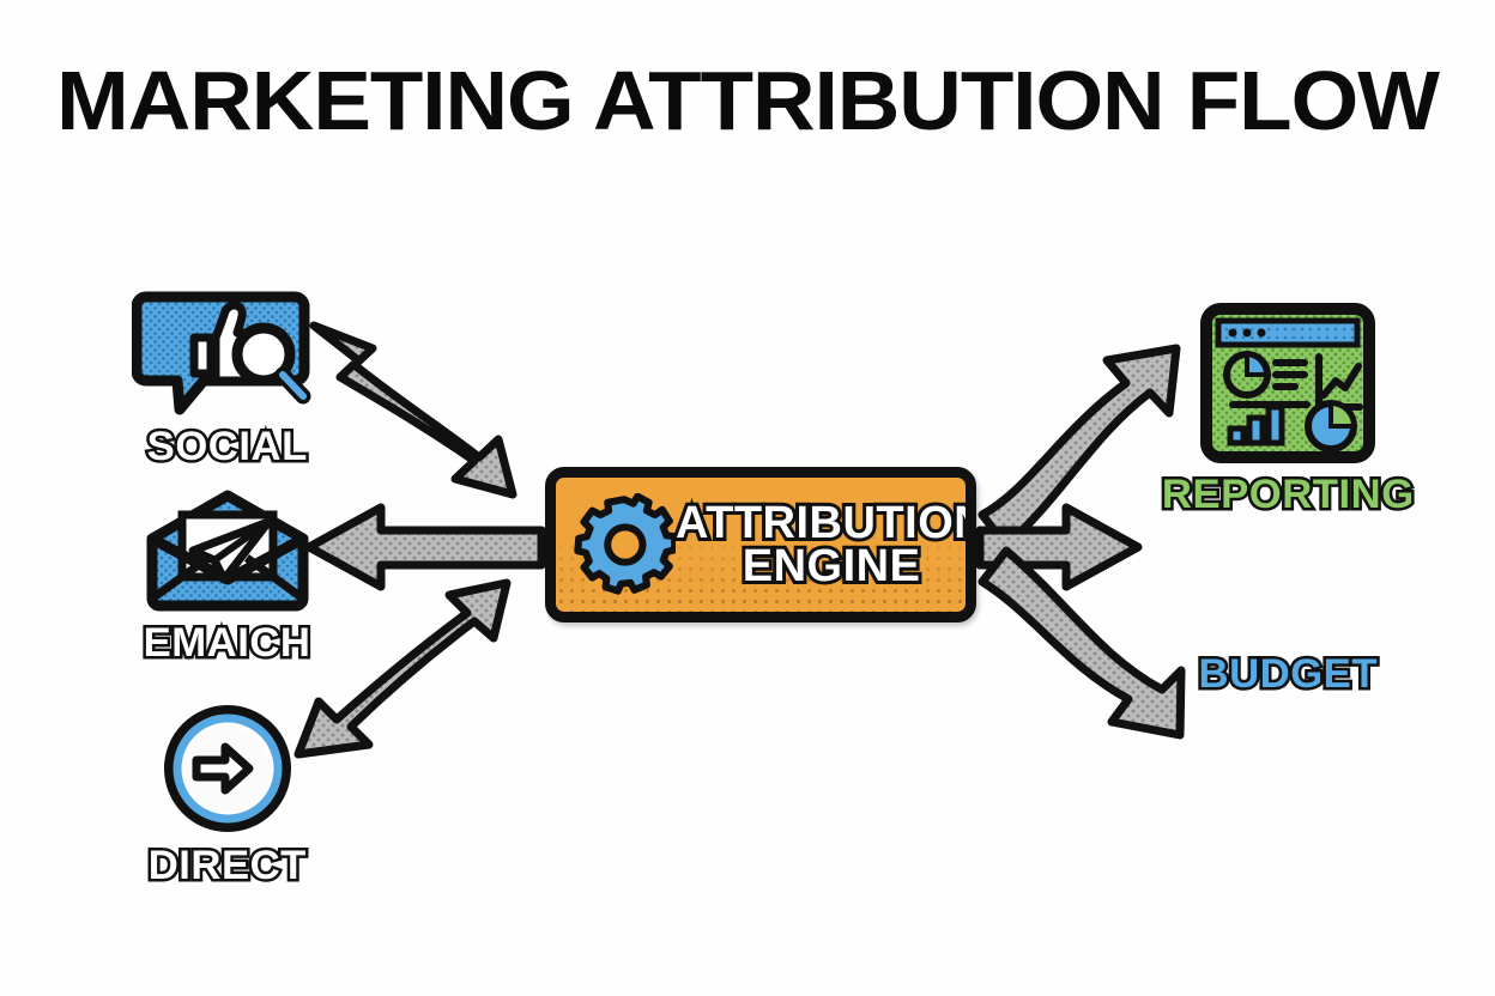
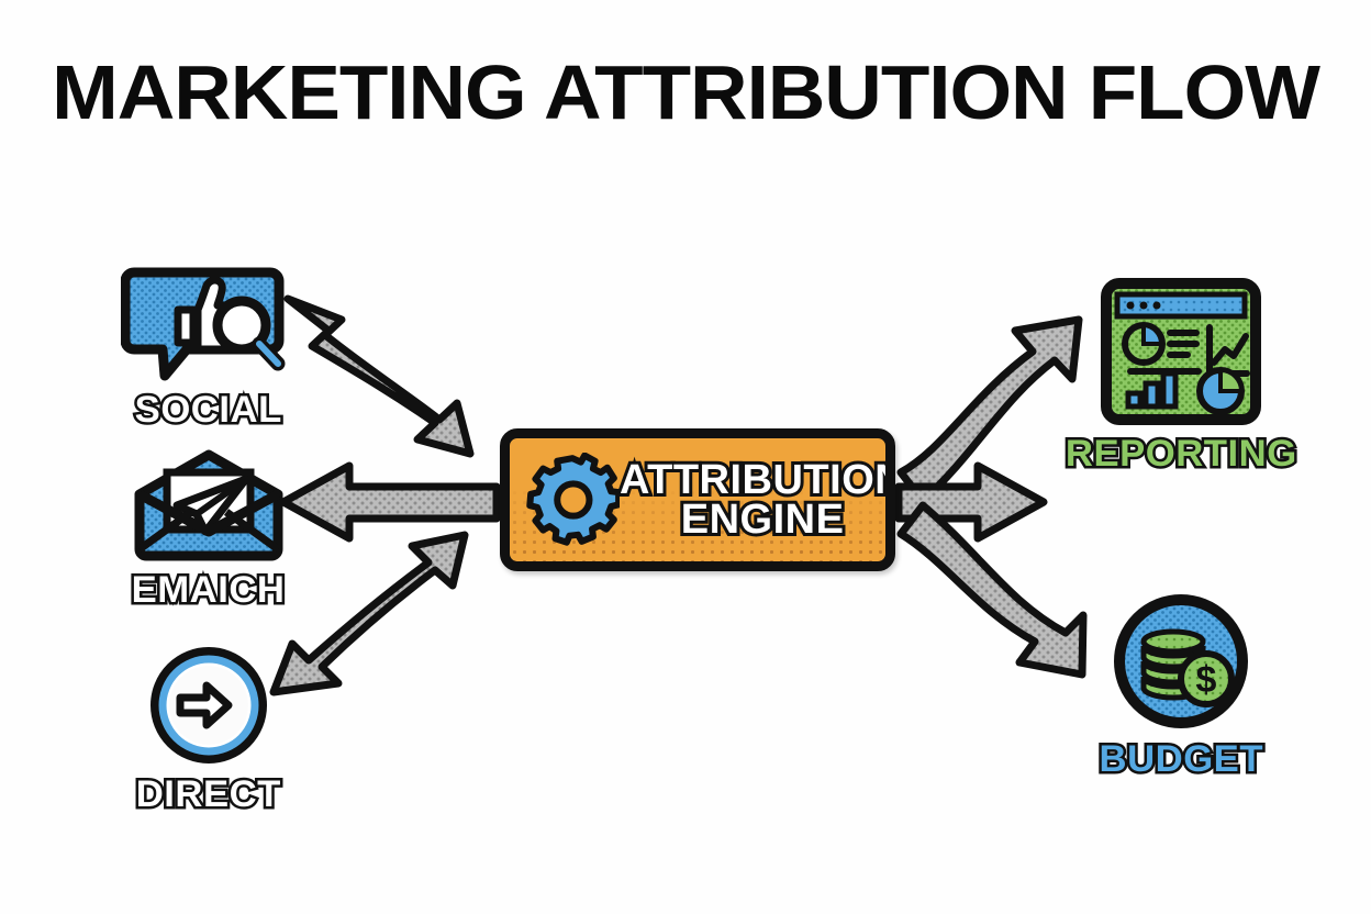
  MARKETING ATTRIBUTION FLOW
  ATTRIBUTIO
  ENGINE
  SOCIAL
  EMAICH
  DIRECT
  REPORTING
+ $
  BUDGET
